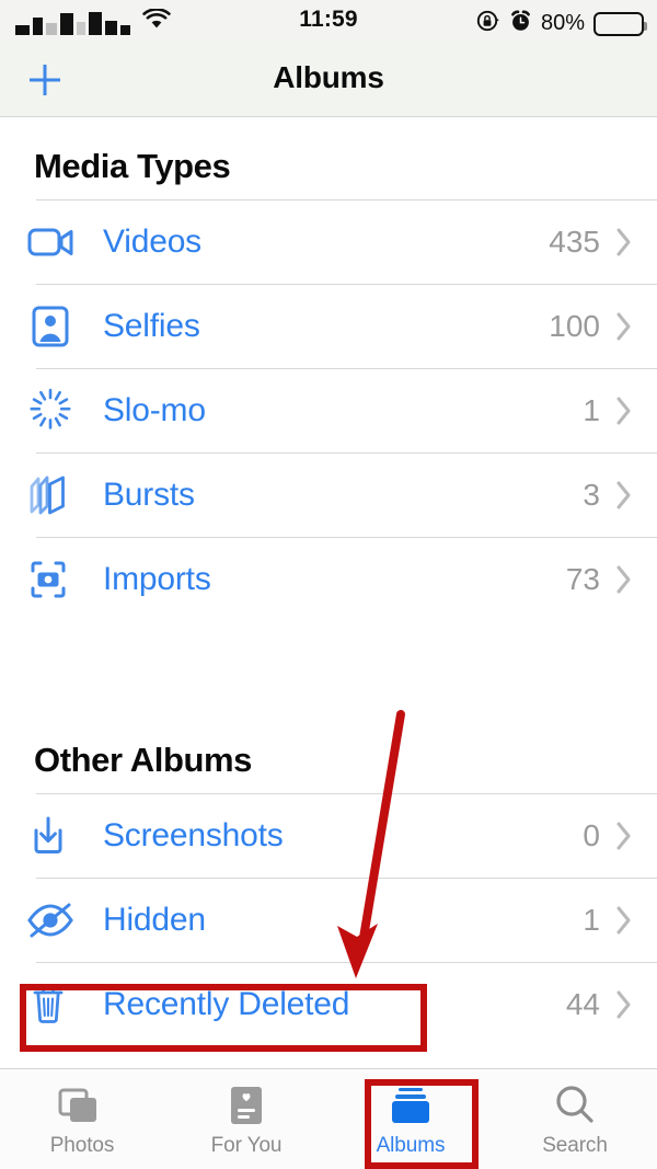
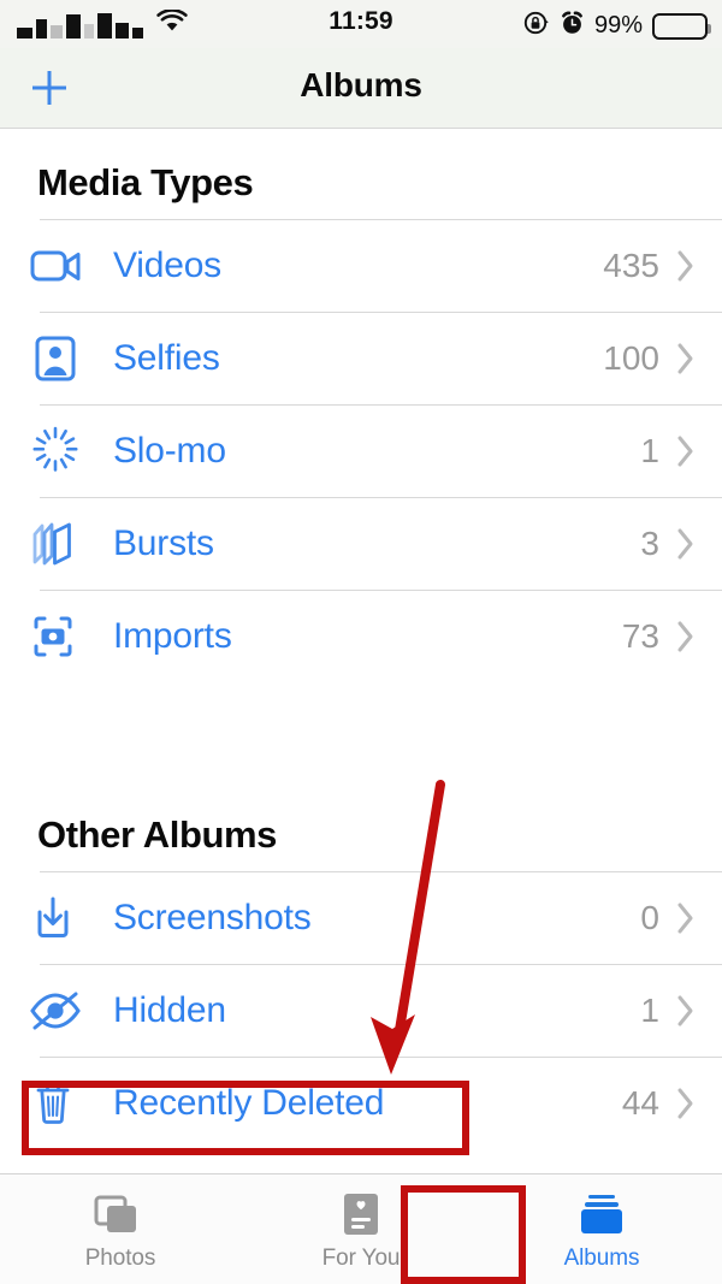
  11:59
- 80%
+ 99%
  Albums
  Media Types
  Videos
  435
  Selfies
  100
  Slo-mo
  1
  Bursts
  3
  Imports
  73
  Other Albums
  Screenshots
  0
  Hidden
  1
  Recently Deleted
  44
  Photos
  For You
  Albums
- Search
